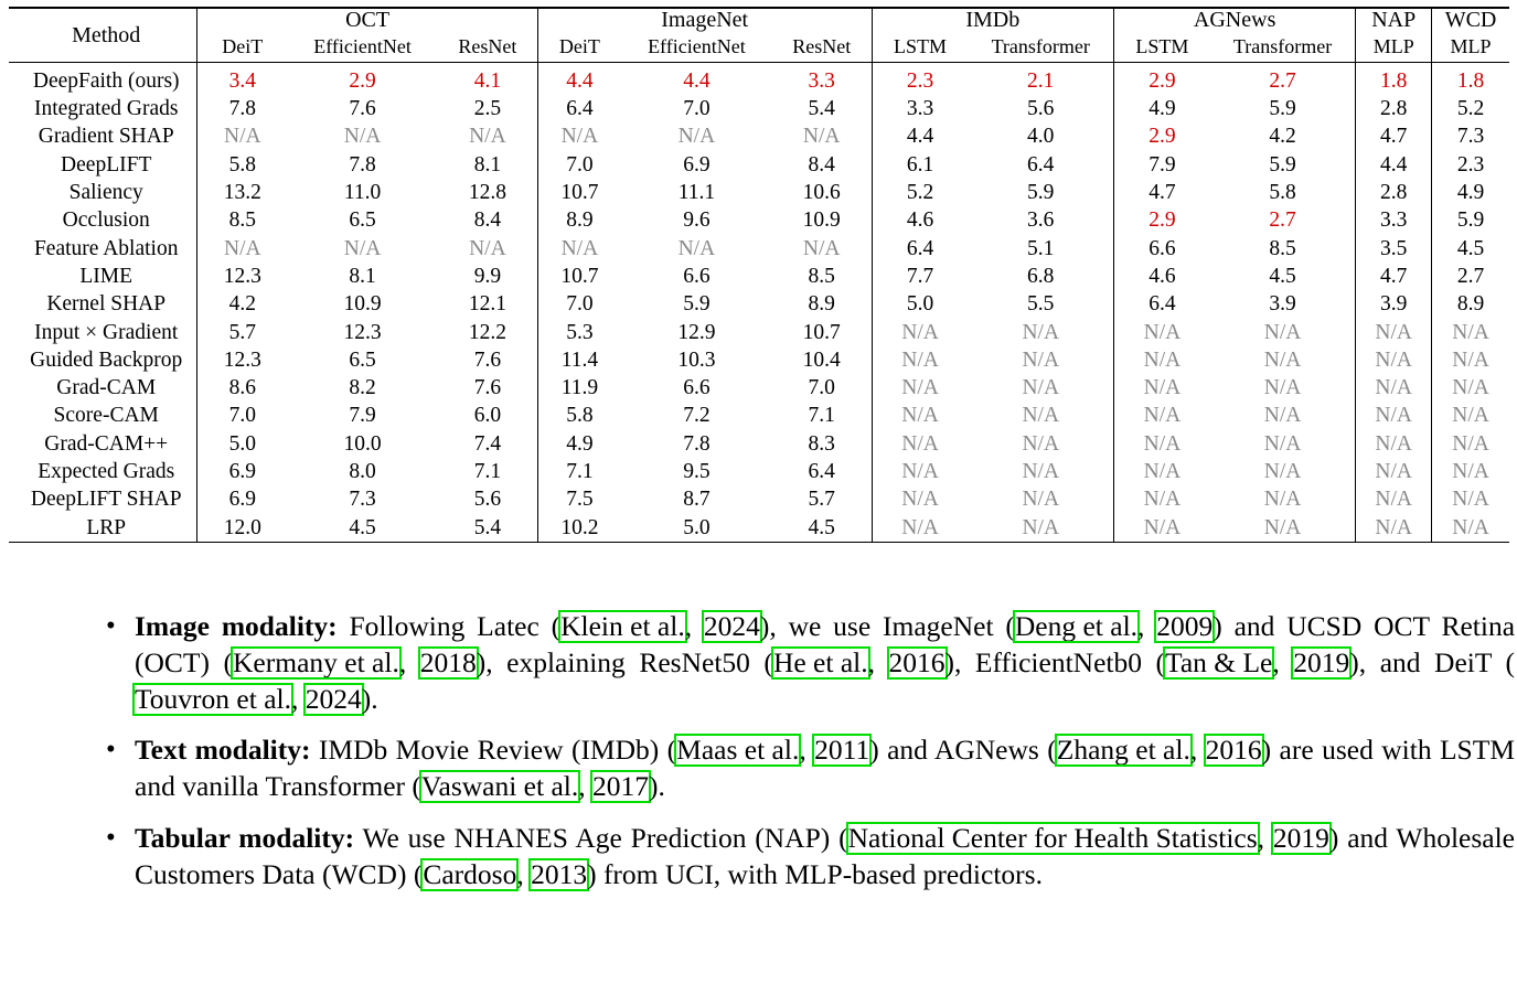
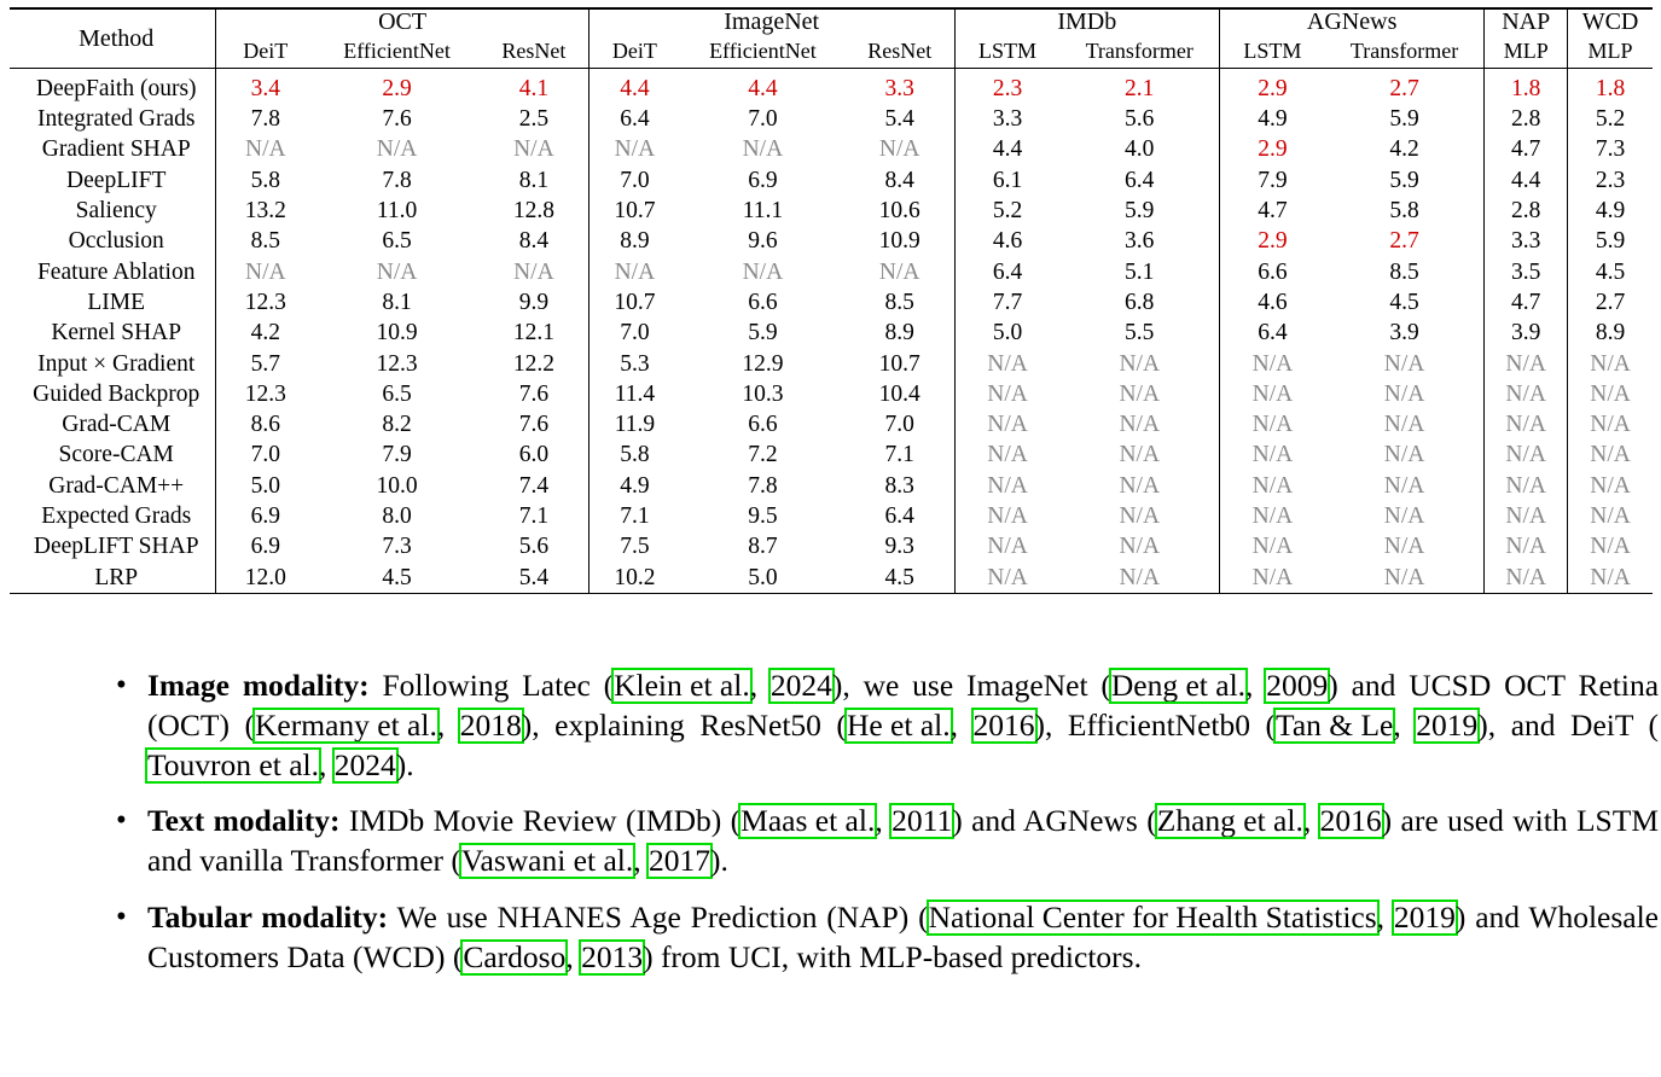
  Method	OCT	ImageNet	IMDb	AGNews	NAP	WCD
  DeiT	EfficientNet	ResNet	DeiT	EfficientNet	ResNet	LSTM	Transformer	LSTM	Transformer	MLP	MLP
  DeepFaith (ours)	3.4	2.9	4.1	4.4	4.4	3.3	2.3	2.1	2.9	2.7	1.8	1.8
  Integrated Grads	7.8	7.6	2.5	6.4	7.0	5.4	3.3	5.6	4.9	5.9	2.8	5.2
  Gradient SHAP	N/A	N/A	N/A	N/A	N/A	N/A	4.4	4.0	2.9	4.2	4.7	7.3
  DeepLIFT	5.8	7.8	8.1	7.0	6.9	8.4	6.1	6.4	7.9	5.9	4.4	2.3
  Saliency	13.2	11.0	12.8	10.7	11.1	10.6	5.2	5.9	4.7	5.8	2.8	4.9
  Occlusion	8.5	6.5	8.4	8.9	9.6	10.9	4.6	3.6	2.9	2.7	3.3	5.9
  Feature Ablation	N/A	N/A	N/A	N/A	N/A	N/A	6.4	5.1	6.6	8.5	3.5	4.5
  LIME	12.3	8.1	9.9	10.7	6.6	8.5	7.7	6.8	4.6	4.5	4.7	2.7
  Kernel SHAP	4.2	10.9	12.1	7.0	5.9	8.9	5.0	5.5	6.4	3.9	3.9	8.9
  Input × Gradient	5.7	12.3	12.2	5.3	12.9	10.7	N/A	N/A	N/A	N/A	N/A	N/A
  Guided Backprop	12.3	6.5	7.6	11.4	10.3	10.4	N/A	N/A	N/A	N/A	N/A	N/A
  Grad-CAM	8.6	8.2	7.6	11.9	6.6	7.0	N/A	N/A	N/A	N/A	N/A	N/A
  Score-CAM	7.0	7.9	6.0	5.8	7.2	7.1	N/A	N/A	N/A	N/A	N/A	N/A
  Grad-CAM++	5.0	10.0	7.4	4.9	7.8	8.3	N/A	N/A	N/A	N/A	N/A	N/A
  Expected Grads	6.9	8.0	7.1	7.1	9.5	6.4	N/A	N/A	N/A	N/A	N/A	N/A
- DeepLIFT SHAP	6.9	7.3	5.6	7.5	8.7	5.7	N/A	N/A	N/A	N/A	N/A	N/A
+ DeepLIFT SHAP	6.9	7.3	5.6	7.5	8.7	9.3	N/A	N/A	N/A	N/A	N/A	N/A
  LRP	12.0	4.5	5.4	10.2	5.0	4.5	N/A	N/A	N/A	N/A	N/A	N/A
  •
  Image modality: Following Latec (Klein et al., 2024), we use ImageNet (Deng et al., 2009) and UCSD OCT Retina (OCT) (Kermany et al., 2018), explaining ResNet50 (He et al., 2016), EfficientNetb0 (Tan & Le, 2019), and DeiT (Touvron et al., 2024).
  •
  Text modality: IMDb Movie Review (IMDb) (Maas et al., 2011) and AGNews (Zhang et al., 2016) are used with LSTM and vanilla Transformer (Vaswani et al., 2017).
  •
  Tabular modality: We use NHANES Age Prediction (NAP) (National Center for Health Statistics, 2019) and Wholesale Customers Data (WCD) (Cardoso, 2013) from UCI, with MLP-based predictors.
